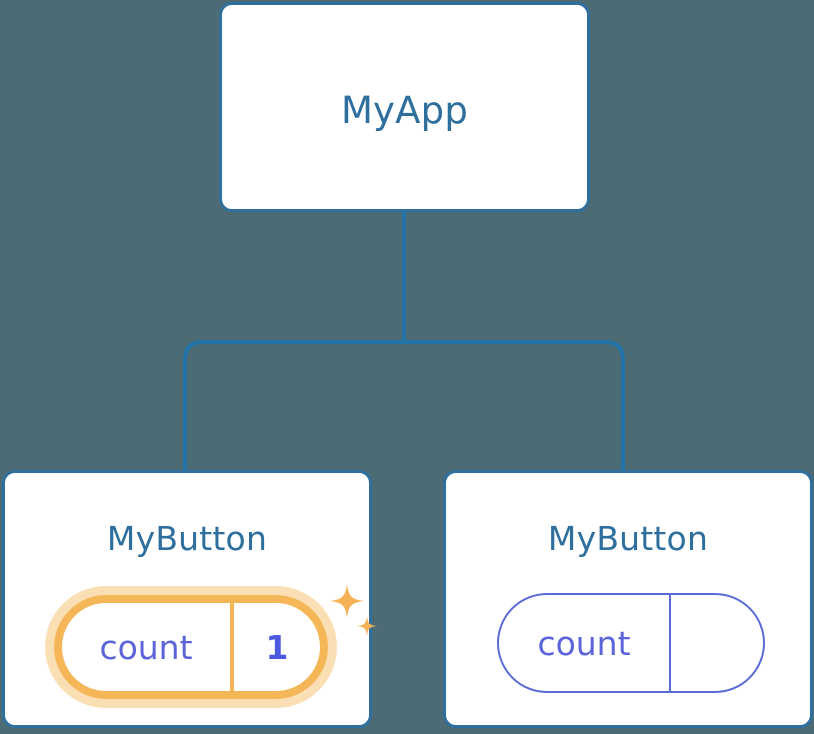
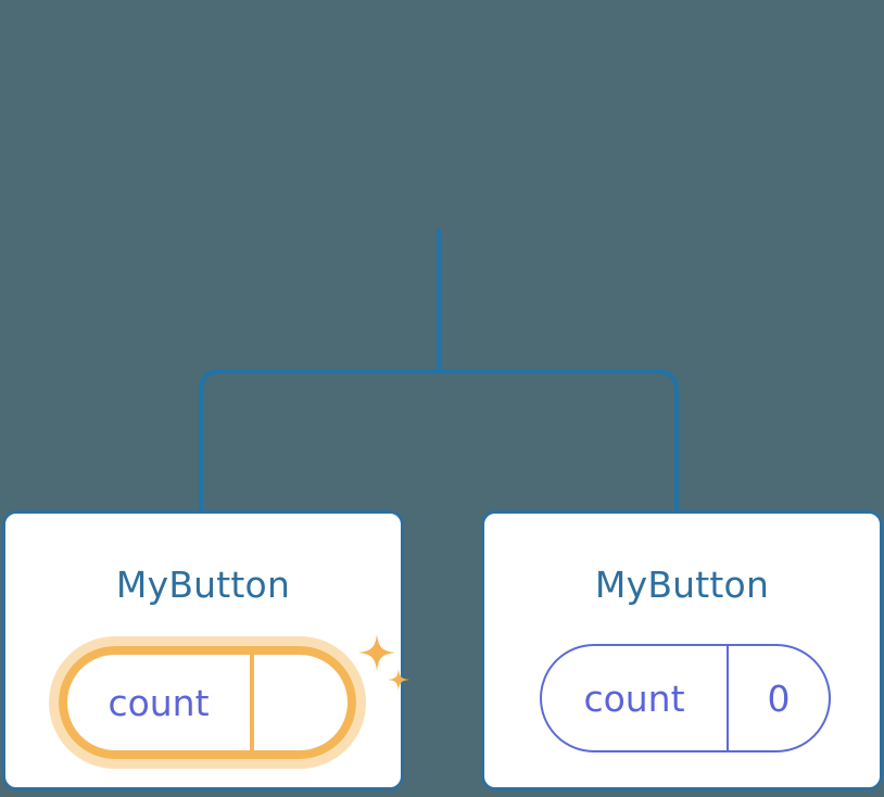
- MyApp
  MyButton
  count
- 1
  MyButton
  count
+ 0
